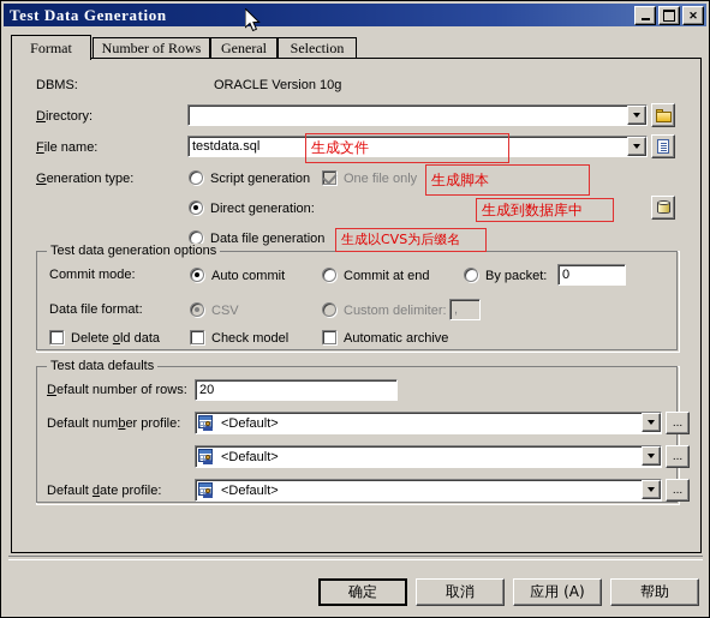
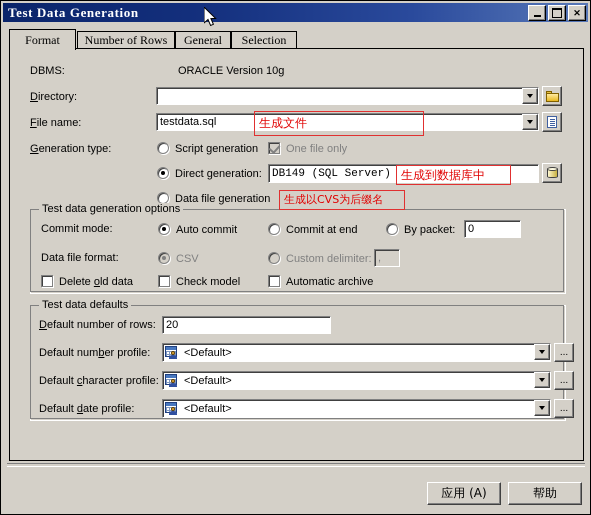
  Test Data Generation
  ✕
  Format
  Number of Rows
  General
  Selection
  DBMS:
  ORACLE Version 10g
  Directory:
  File name:
  testdata.sql
  Generation type:
  Script generation
  One file only
  Direct generation:
+ DB149 (SQL Server)
  Data file generation
  Test data generation options
  Commit mode:
  Auto commit
  Commit at end
  By packet:
  0
  Data file format:
  CSV
  Custom delimiter:
  ,
  Delete old data
  Check model
  Automatic archive
  Test data defaults
  Default number of rows:
  20
  Default number profile:
  <Default>
  ...
+ Default character profile:
  <Default>
  ...
  Default date profile:
  <Default>
  ...
  生成文件
- 生成脚本
  生成到数据库中
  生成以CVS为后缀名
- 确定
- 取消
  应用 (A)
  帮助
